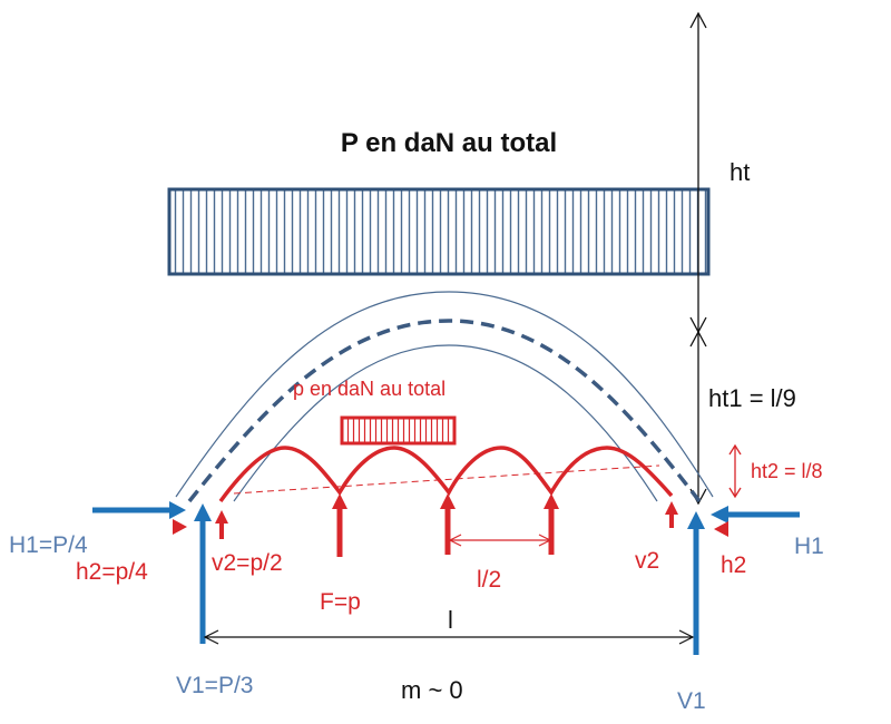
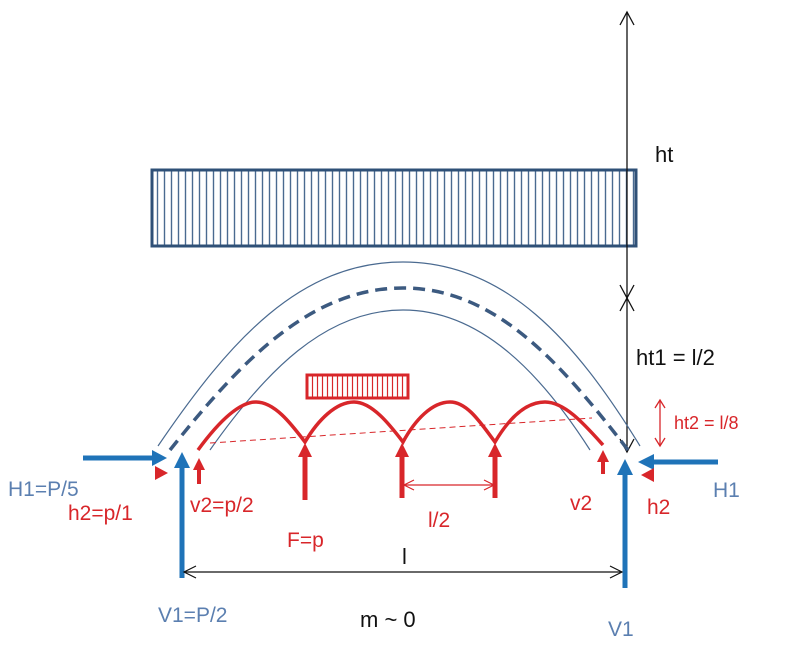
- P en daN au total
  ht
- ht1 = l/9
+ ht1 = l/2
  ht2 = l/8
- p en daN au total
  F=p
  l/2
- H1=P/4
+ H1=P/5
- h2=p/4
+ h2=p/1
  v2=p/2
- V1=P/3
+ V1=P/2
  H1
  h2
  v2
  V1
  l
  m ~ 0
